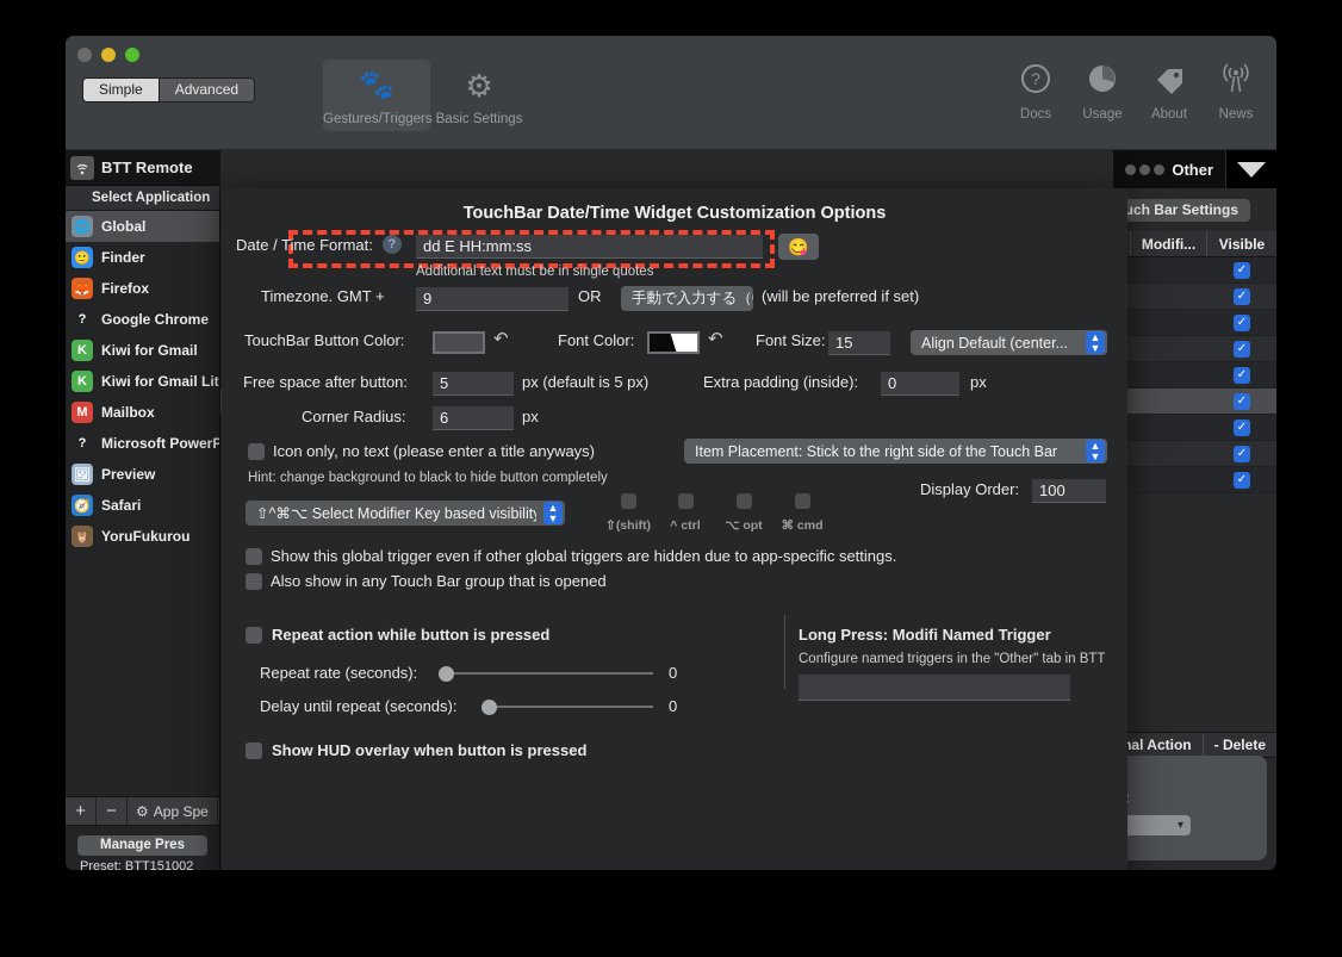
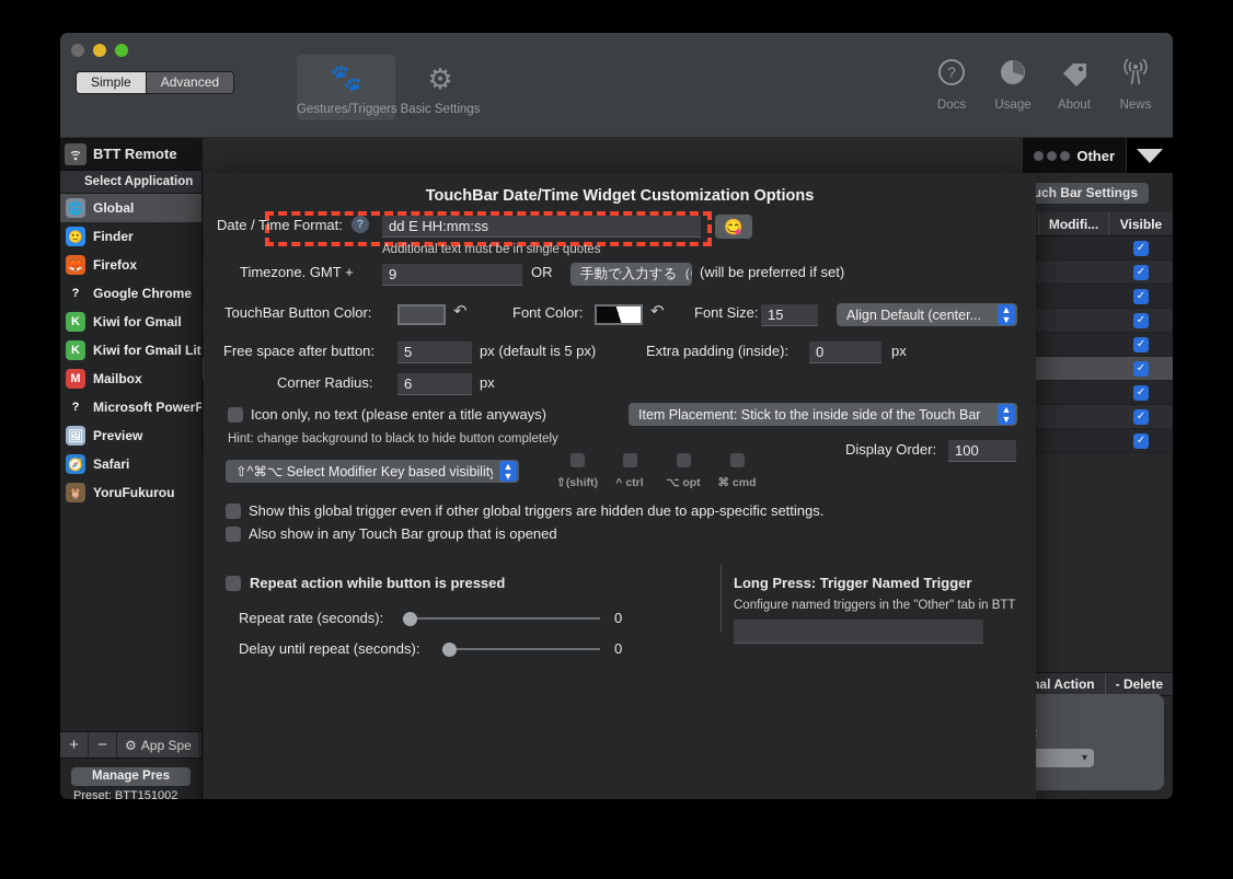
  Simple
  Advanced
  🐾
  Gestures/Triggers
  ⚙
  Basic Settings
  ?
  Docs
  Usage
  About
  News
  BTT Remote
  Select Application
  🌐
  Global
  🙂
  Finder
  🦊
  Firefox
  ?
  Google Chrome
  K
  Kiwi for Gmail
  K
  Kiwi for Gmail Lit
  M
  Mailbox
  ?
  Microsoft PowerP
  🖼
  Preview
  🧭
  Safari
  🦉
  YoruFukurou
  +
  −
  ⚙
  App Spe
  Manage Pres
  Preset: BTT151002_
  Other
  uch Bar Settings
  Modifi...
  Visible
  ✓
  ✓
  ✓
  ✓
  ✓
  ✓
  ✓
  ✓
  ✓
  al Action
  - Delete
  ▾
  TouchBar Date/Time Widget Customization Options
  Date / Time Format:
  ?
  dd E HH:mm:ss
  😋
  Additional text must be in single quotes
  Timezone. GMT +
  9
  OR
  (will be preferred if set)
  TouchBar Button Color:
  ↶
  Font Color:
  ↶
  Font Size:
  15
  Align Default (center...
  ▲
  ▼
  Free space after button:
  5
  px (default is 5 px)
  Extra padding (inside):
  0
  px
  Corner Radius:
  6
  px
  Icon only, no text (please enter a title anyways)
  Hint: change background to black to hide button completely
- Item Placement: Stick to the right side of the Touch Bar
+ Item Placement: Stick to the inside side of the Touch Bar
  ▲
  ▼
  Display Order:
  100
  ⇧^⌘⌥ Select Modifier Key based visibilit
  ▲
  ▼
  ⇧(shift)
  ^ ctrl
  ⌥ opt
  ⌘ cmd
  Show this global trigger even if other global triggers are hidden due to app-specific settings.
  Also show in any Touch Bar group that is opened
  Repeat action while button is pressed
  Repeat rate (seconds):
  0
  Delay until repeat (seconds):
  0
- Long Press: Modifi Named Trigger
+ Long Press: Trigger Named Trigger
  Configure named triggers in the "Other" tab in BTT
- Show HUD overlay when button is pressed
